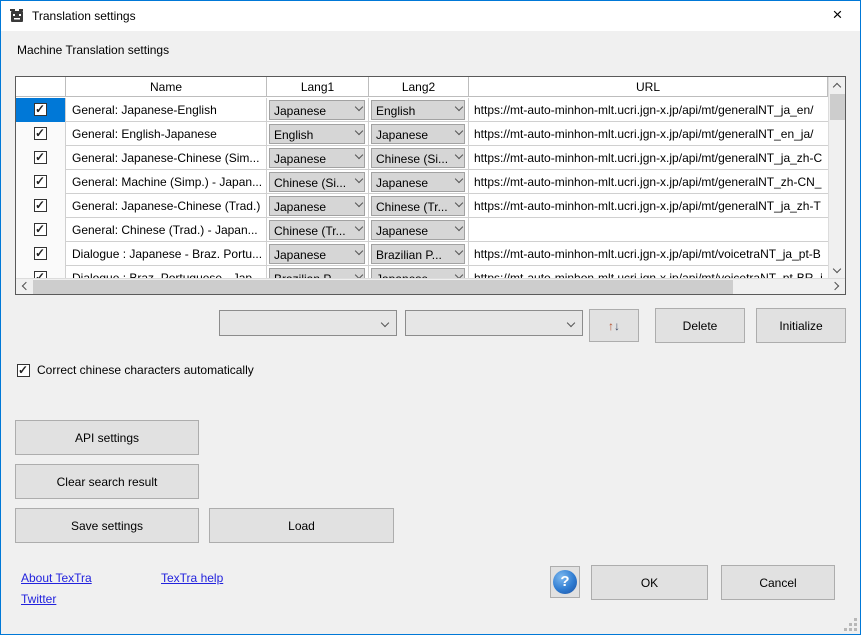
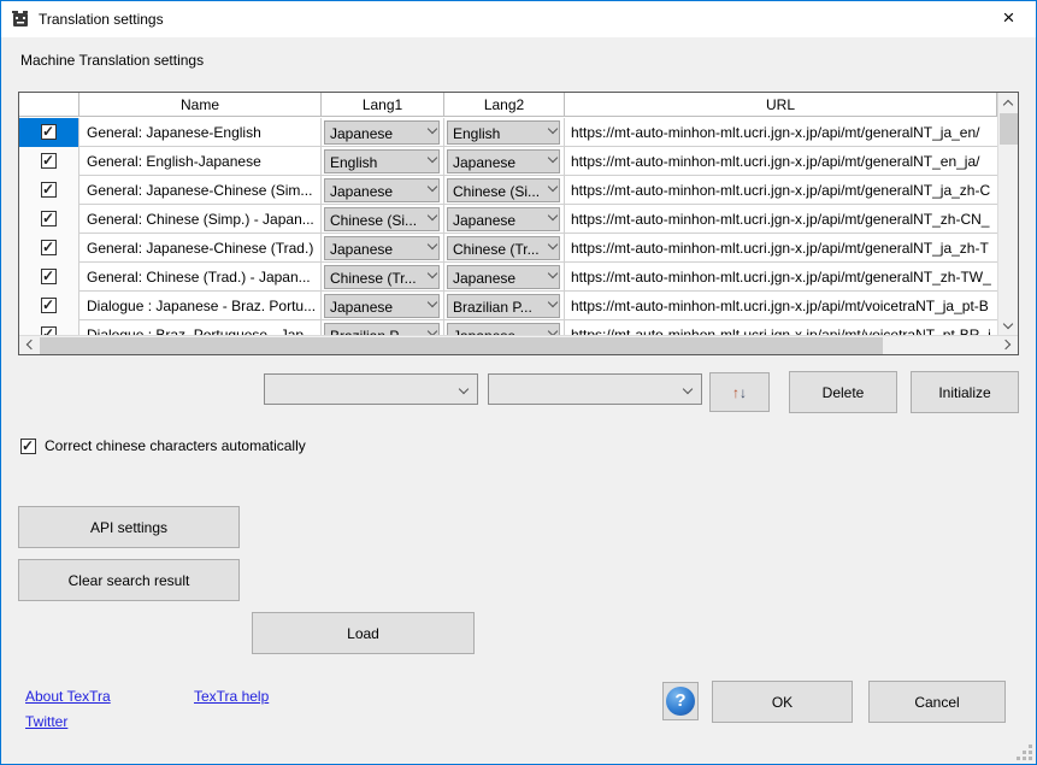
  Translation settings
  ×
  Machine Translation settings
  Name
  Lang1
  Lang2
  URL
  General: Japanese-English
  Japanese
  English
  https://mt-auto-minhon-mlt.ucri.jgn-x.jp/api/mt/generalNT_ja_en/
  General: English-Japanese
  English
  Japanese
  https://mt-auto-minhon-mlt.ucri.jgn-x.jp/api/mt/generalNT_en_ja/
  General: Japanese-Chinese (Sim...
  Japanese
  Chinese (Si...
  https://mt-auto-minhon-mlt.ucri.jgn-x.jp/api/mt/generalNT_ja_zh-C
- General: Machine (Simp.) - Japan...
+ General: Chinese (Simp.) - Japan...
  Chinese (Si...
  Japanese
  https://mt-auto-minhon-mlt.ucri.jgn-x.jp/api/mt/generalNT_zh-CN_
  General: Japanese-Chinese (Trad.)
  Japanese
  Chinese (Tr...
  https://mt-auto-minhon-mlt.ucri.jgn-x.jp/api/mt/generalNT_ja_zh-T
  General: Chinese (Trad.) - Japan...
  Chinese (Tr...
  Japanese
+ https://mt-auto-minhon-mlt.ucri.jgn-x.jp/api/mt/generalNT_zh-TW_
  Dialogue : Japanese - Braz. Portu...
  Japanese
  Brazilian P...
  https://mt-auto-minhon-mlt.ucri.jgn-x.jp/api/mt/voicetraNT_ja_pt-B
  ↑
  ↓
  Delete
  Initialize
  Correct chinese characters automatically
  API settings
  Clear search result
- Save settings
  Load
  About TexTra
  TexTra help
  Twitter
  ?
  OK
  Cancel
